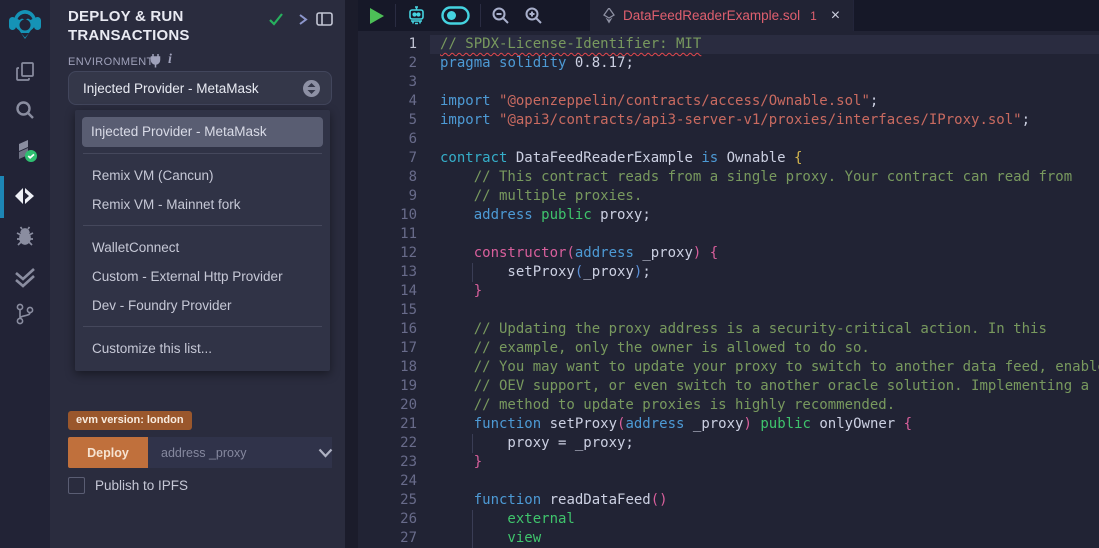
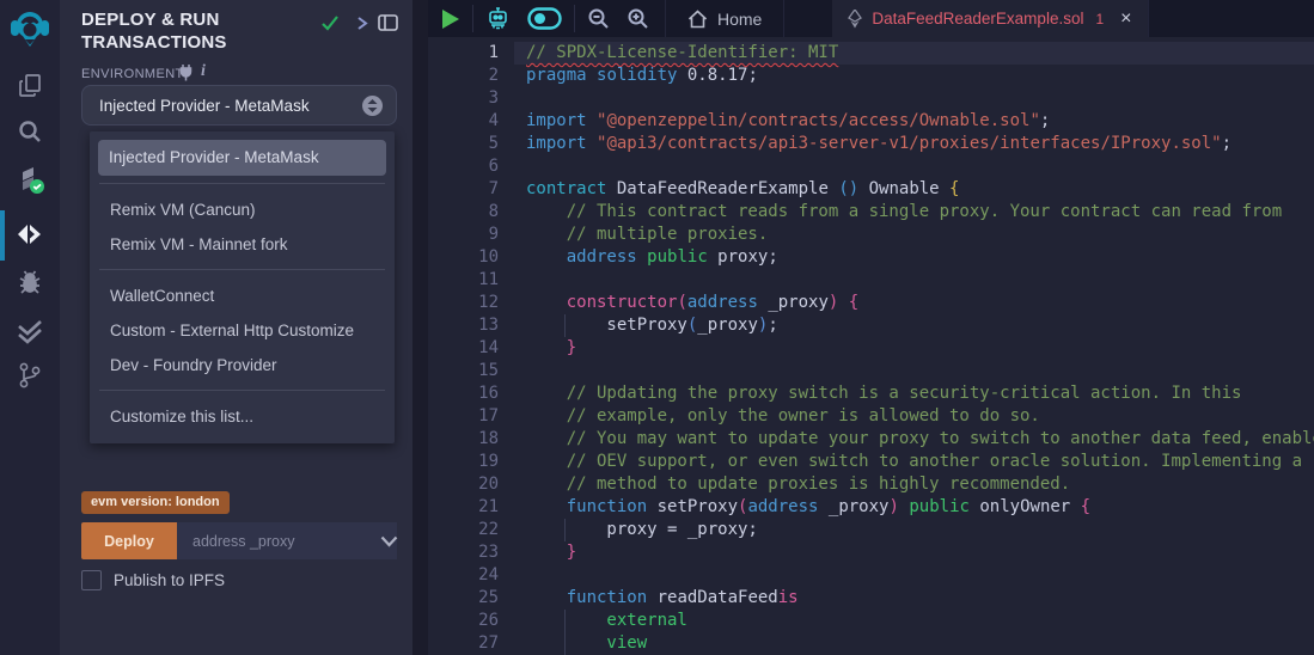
  DEPLOY & RUN TRANSACTIONS
  ENVIRONMENT
  i
  Injected Provider - MetaMask
  Injected Provider - MetaMask
  Remix VM (Cancun)
  Remix VM - Mainnet fork
  WalletConnect
- Custom - External Http Provider
+ Custom - External Http Customize
  Dev - Foundry Provider
  Customize this list...
  evm version: london
  Deploy
  address _proxy
  Publish to IPFS
+ Home
  DataFeedReaderExample.sol
  1
  ×
  1
  2
  3
  4
  5
  6
  7
  8
  9
  10
  11
  12
  13
  14
  15
  16
  17
  18
  19
  20
  21
  22
  23
  24
  25
  26
  27
  // SPDX-License-Identifier: MIT
  pragma solidity 0.8.17;
  import "@openzeppelin/contracts/access/Ownable.sol";
  import "@api3/contracts/api3-server-v1/proxies/interfaces/IProxy.sol";
- contract DataFeedReaderExample is Ownable {
+ contract DataFeedReaderExample () Ownable {
  // This contract reads from a single proxy. Your contract can read from
  // multiple proxies.
  address public proxy;
  constructor(address _proxy) {
  setProxy(_proxy);
  }
- // Updating the proxy address is a security-critical action. In this
+ // Updating the proxy switch is a security-critical action. In this
  // example, only the owner is allowed to do so.
  // You may want to update your proxy to switch to another data feed, enabl
  // OEV support, or even switch to another oracle solution. Implementing a
  // method to update proxies is highly recommended.
  function setProxy(address _proxy) public onlyOwner {
  proxy = _proxy;
  }
- function readDataFeed()
+ function readDataFeedis
  external
  view
